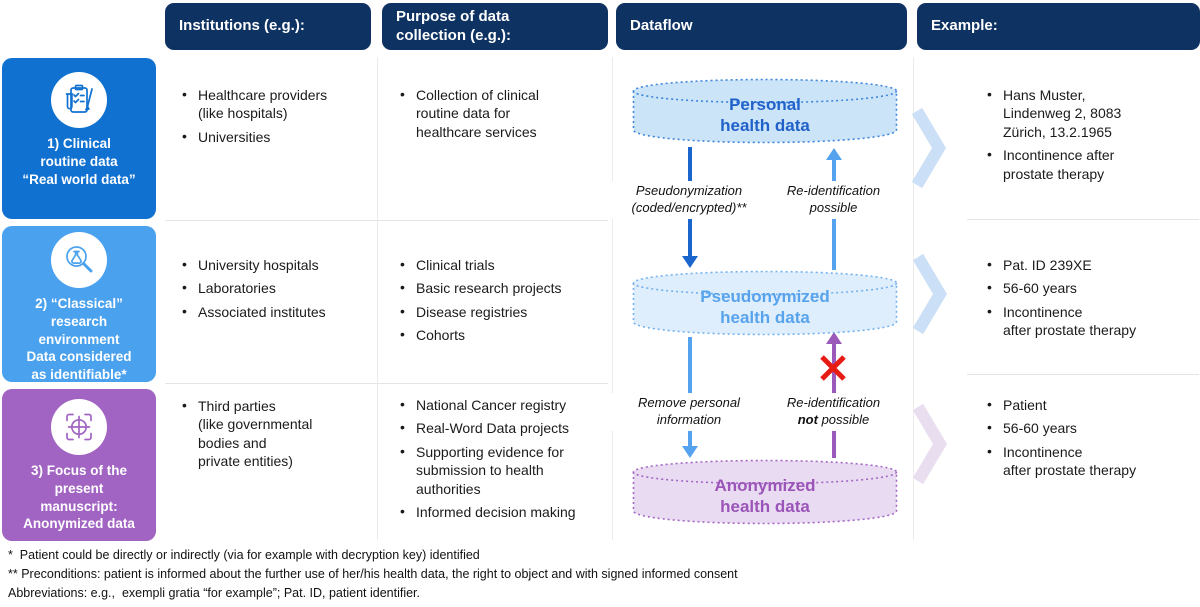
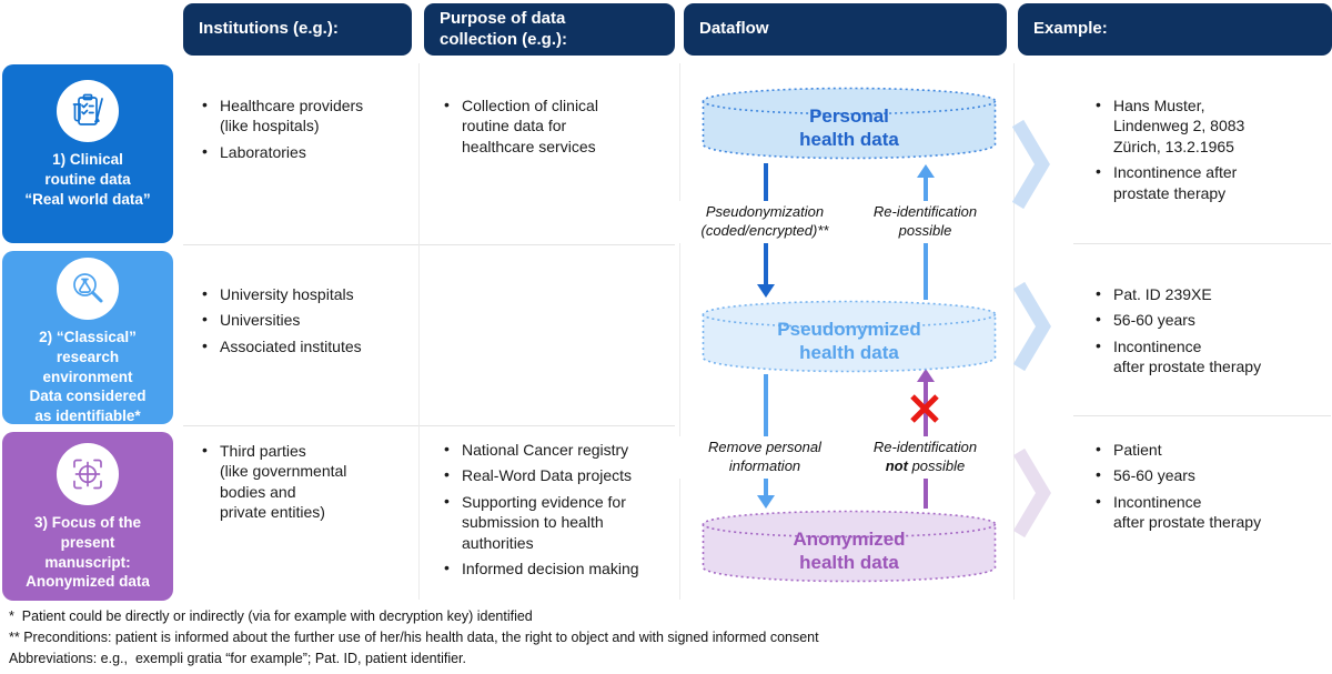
  Institutions (e.g.):
  Purpose of data
  collection (e.g.):
  Dataflow
  Example:
  1) Clinical
  routine data
  “Real world data”
  2) “Classical”
  research
  environment
  Data considered
  as identifiable*
  3) Focus of the
  present
  manuscript:
  Anonymized data
  Healthcare providers
  (like hospitals)
- Universities
+ Laboratories
  University hospitals
- Laboratories
+ Universities
  Associated institutes
  Third parties
  (like governmental
  bodies and
  private entities)
  Collection of clinical
  routine data for
  healthcare services
- Clinical trials
- Basic research projects
- Disease registries
- Cohorts
  National Cancer registry
  Real-Word Data projects
  Supporting evidence for
  submission to health
  authorities
  Informed decision making
  Hans Muster,
  Lindenweg 2, 8083
  Zürich, 13.2.1965
  Incontinence after
  prostate therapy
  Pat. ID 239XE
  56-60 years
  Incontinence
  after prostate therapy
  Patient
  56-60 years
  Incontinence
  after prostate therapy
  Pseudonymization
  (coded/encrypted)**
  Re-identification
  possible
  Remove personal
  information
  Re-identification
  not possible
  Personal
  health data
  Pseudonymized
  health data
  Anonymized
  health data
  * Patient could be directly or indirectly (via for example with decryption key) identified
  ** Preconditions: patient is informed about the further use of her/his health data, the right to object and with signed informed consent
  Abbreviations: e.g., exempli gratia “for example”; Pat. ID, patient identifier.
